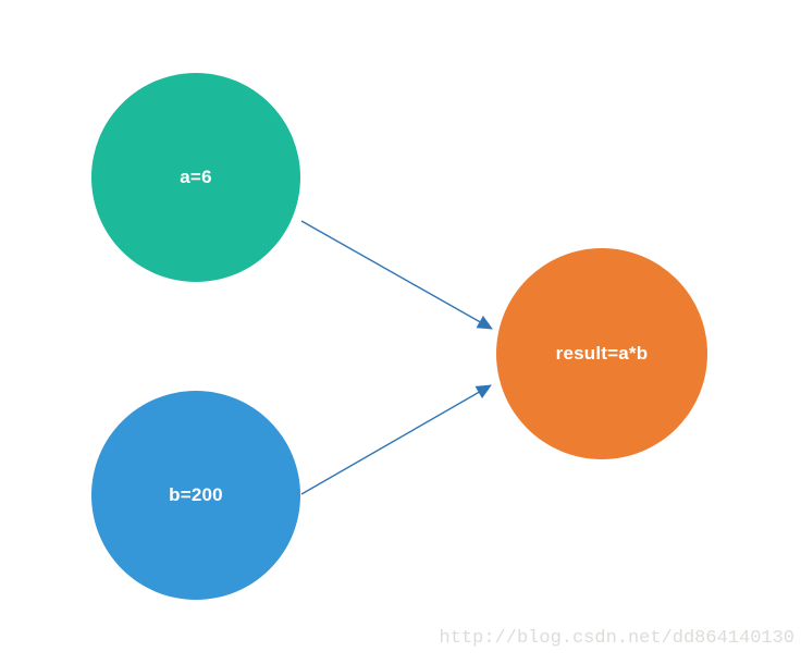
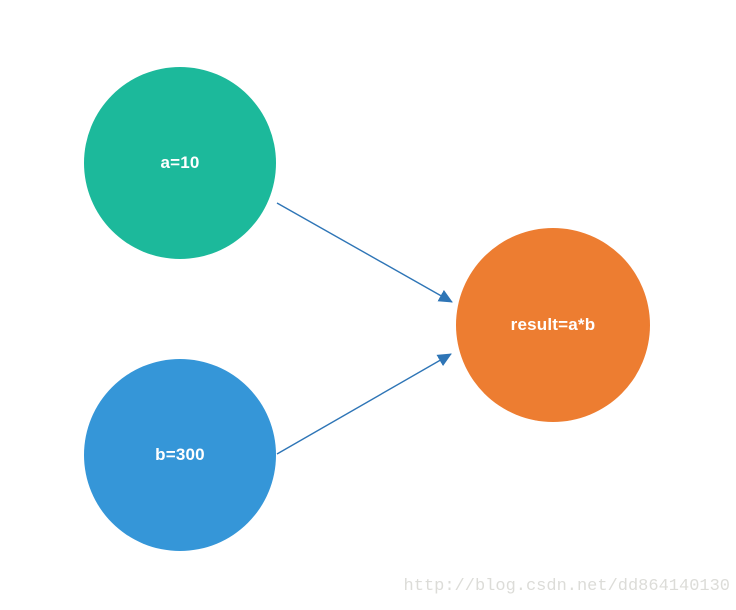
- a=6
+ a=10
- b=200
+ b=300
  result=a*b
  http://blog.csdn.net/dd864140130
